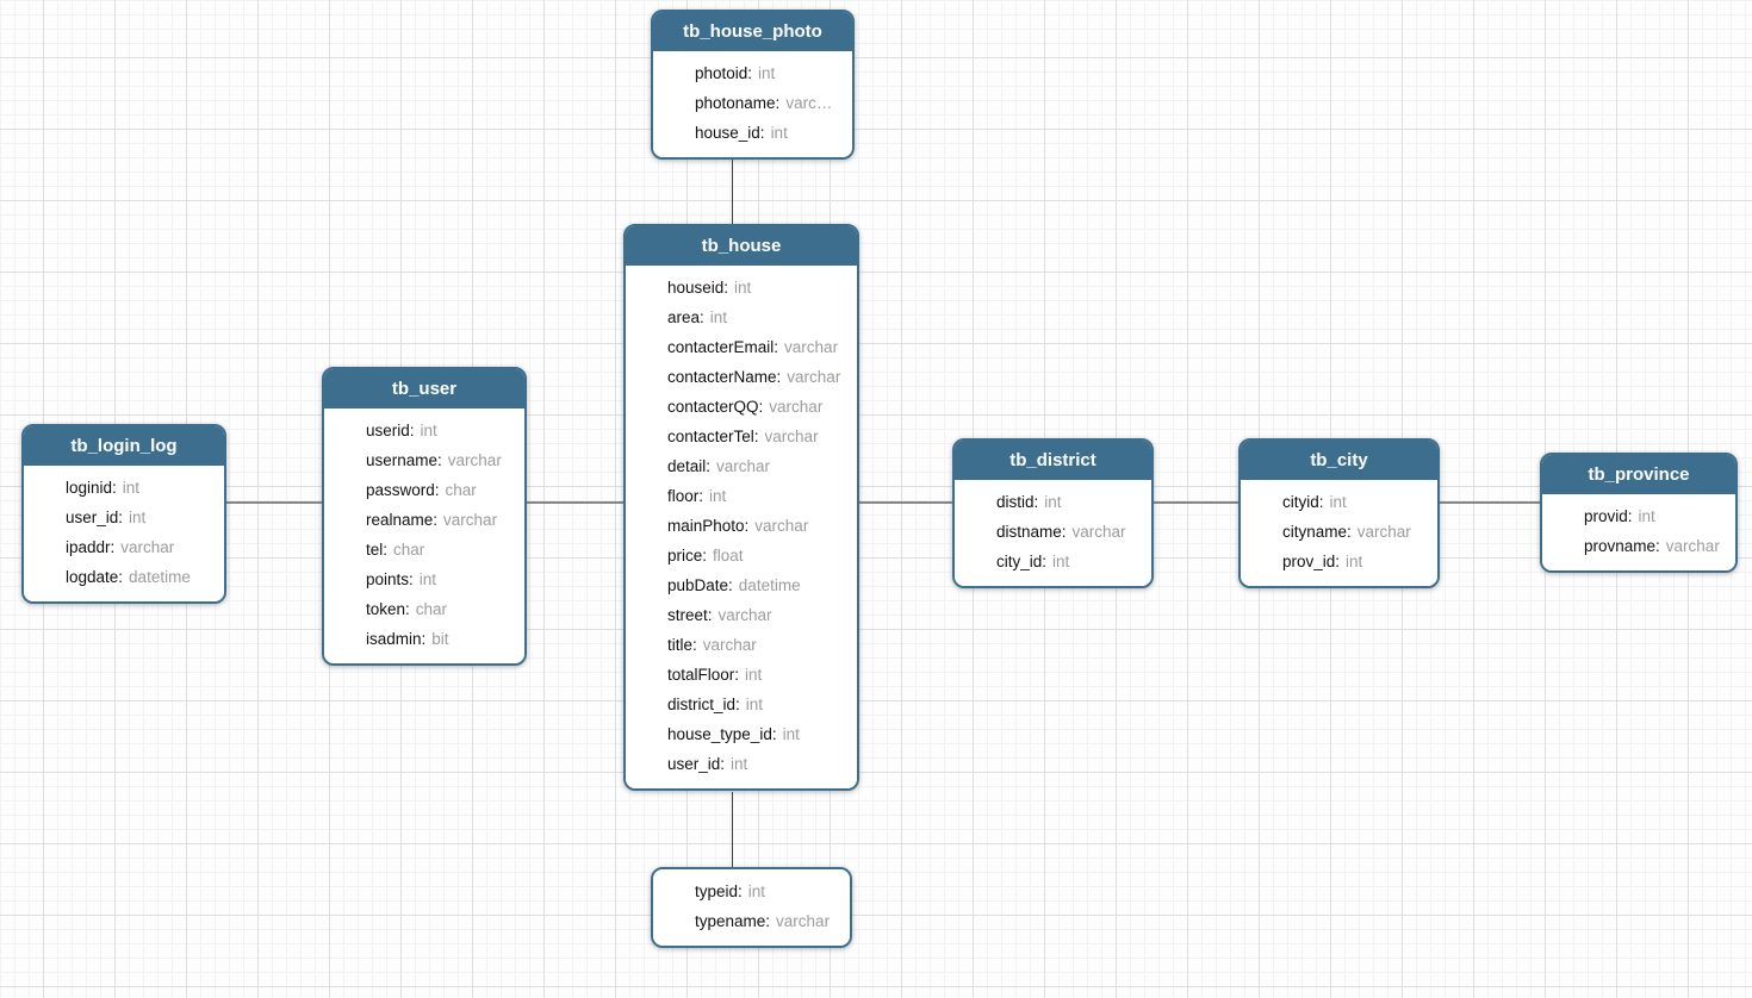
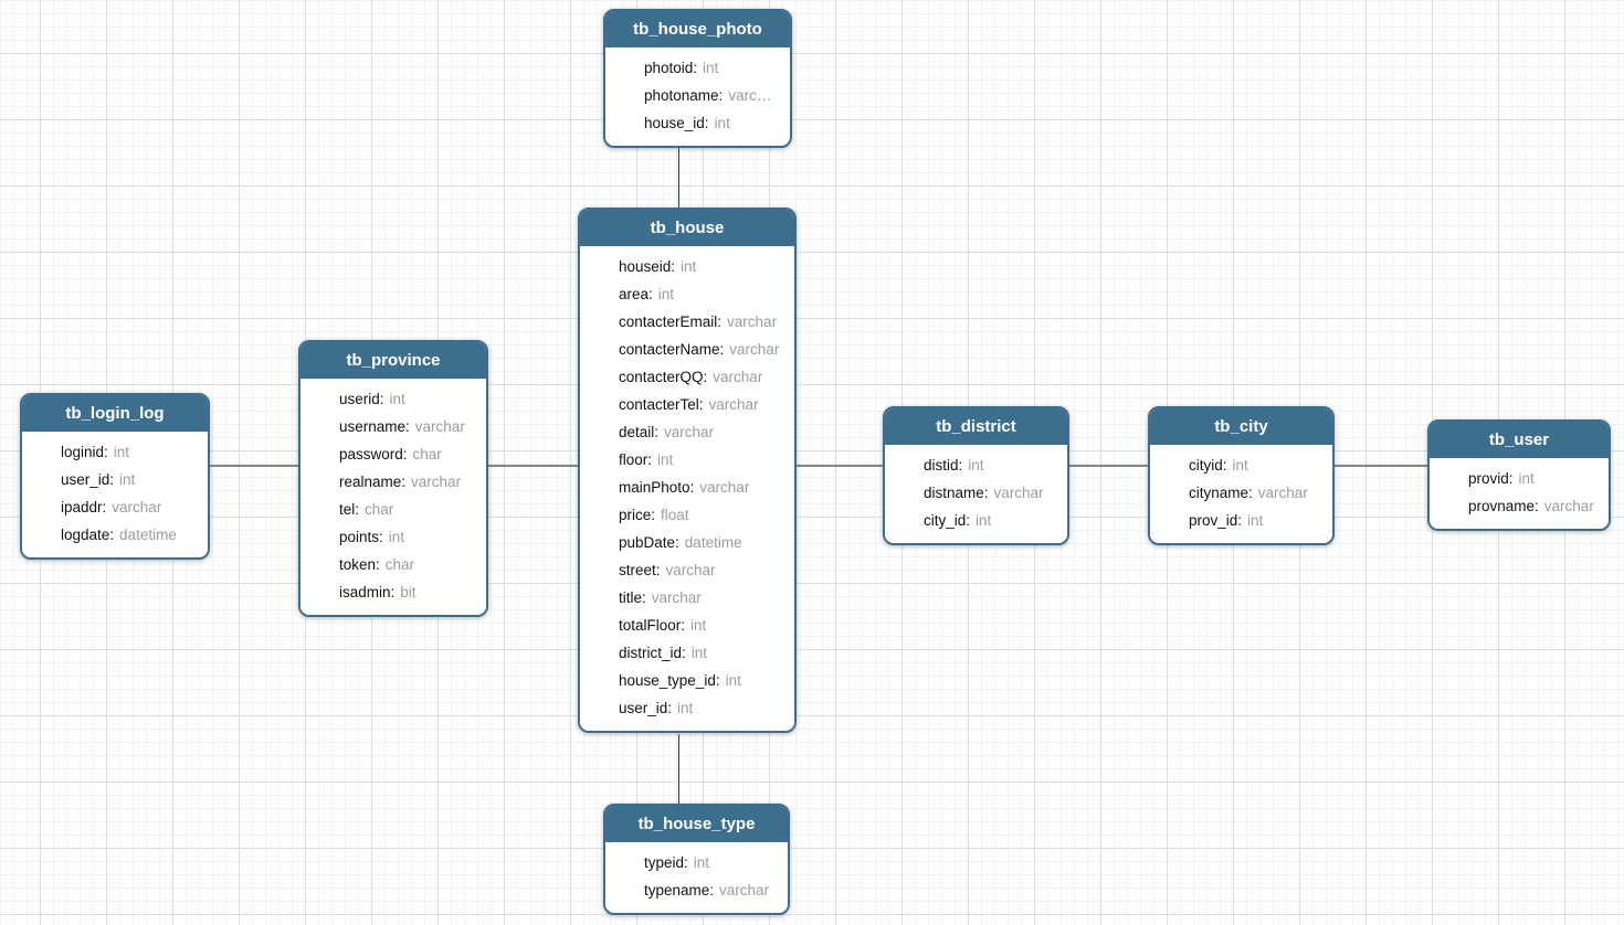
  tb_house_photo
  photoid: int
  photoname: varc…
  house_id: int
  tb_house
  houseid: int
  area: int
  contacterEmail: varchar
  contacterName: varchar
  contacterQQ: varchar
  contacterTel: varchar
  detail: varchar
  floor: int
  mainPhoto: varchar
  price: float
  pubDate: datetime
  street: varchar
  title: varchar
  totalFloor: int
  district_id: int
  house_type_id: int
  user_id: int
- tb_user
+ tb_province
  userid: int
  username: varchar
  password: char
  realname: varchar
  tel: char
  points: int
  token: char
  isadmin: bit
  tb_login_log
  loginid: int
  user_id: int
  ipaddr: varchar
  logdate: datetime
  tb_district
  distid: int
  distname: varchar
  city_id: int
  tb_city
  cityid: int
  cityname: varchar
  prov_id: int
- tb_province
+ tb_user
  provid: int
  provname: varchar
+ tb_house_type
  typeid: int
  typename: varchar
